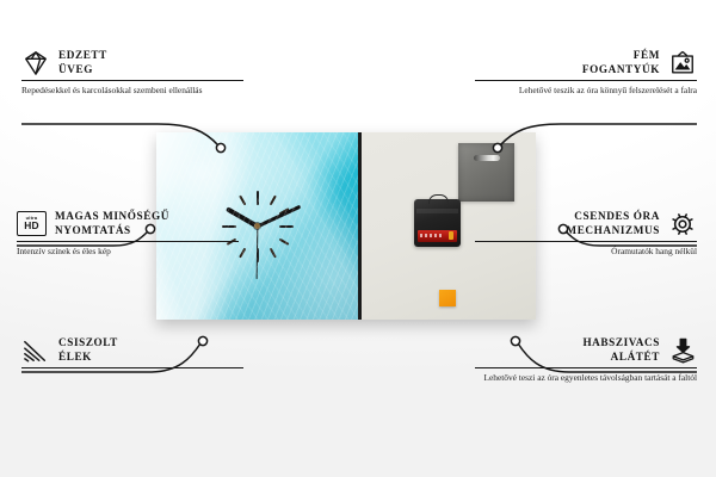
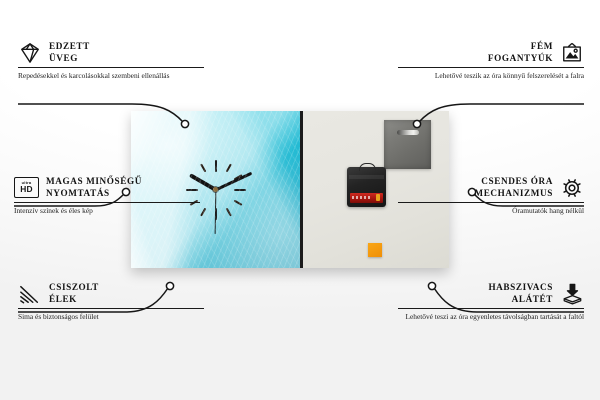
  EDZETT
  ÜVEG
  Repedésekkel és karcolásokkal szembeni ellenállás
  HD
  MAGAS MINŐSÉGŰ
  NYOMTATÁS
  Intenzív színek és éles kép
  CSISZOLT
  ÉLEK
+ Sima és biztonságos felület
  FÉM
  FOGANTYÚK
  Lehetővé teszik az óra könnyű felszerelését a falra
  CSENDES ÓRA
  MECHANIZMUS
  Óramutatók hang nélkül
  HABSZIVACS
  ALÁTÉT
  Lehetővé teszi az óra egyenletes távolságban tartását a faltól
